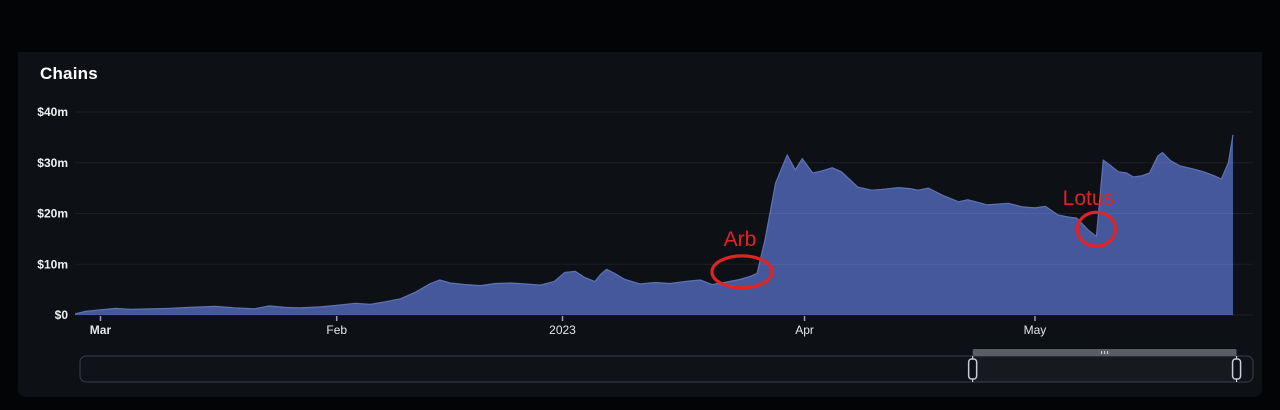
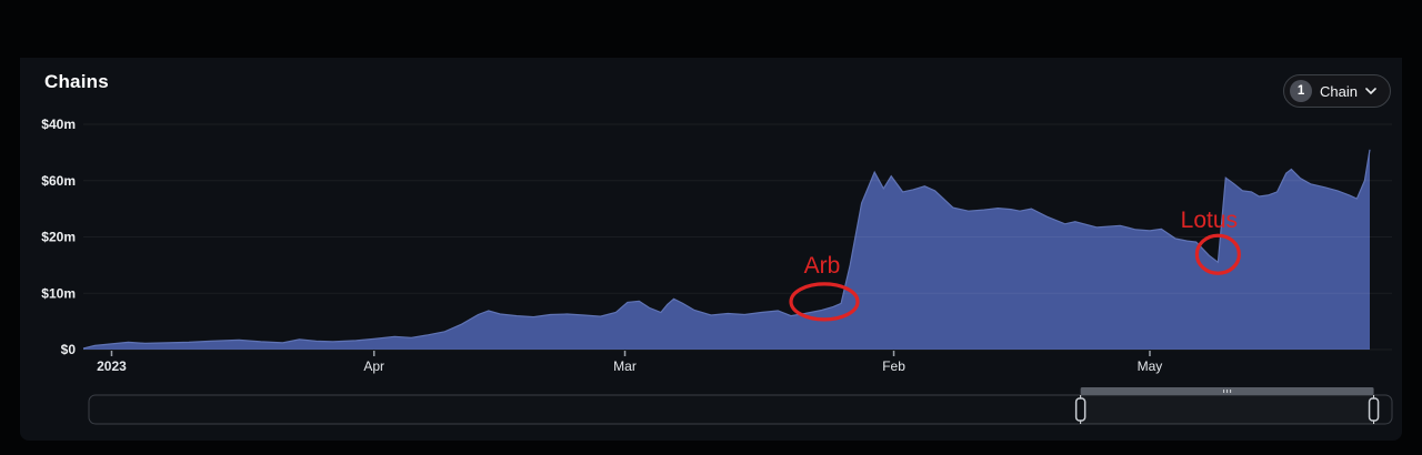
  Chains
+ 1
+ Chain
  $0
  $10m
  $20m
- $30m
+ $60m
  $40m
- Mar
+ 2023
- Feb
+ Apr
- 2023
+ Mar
- Apr
+ Feb
  May
  Arb
  Lotus
